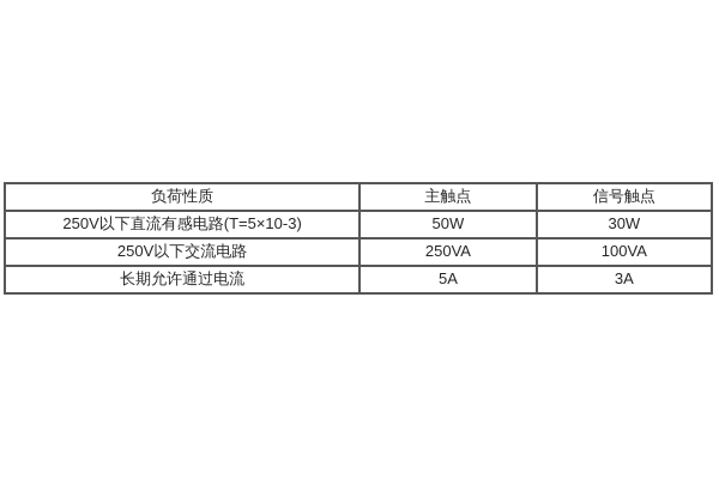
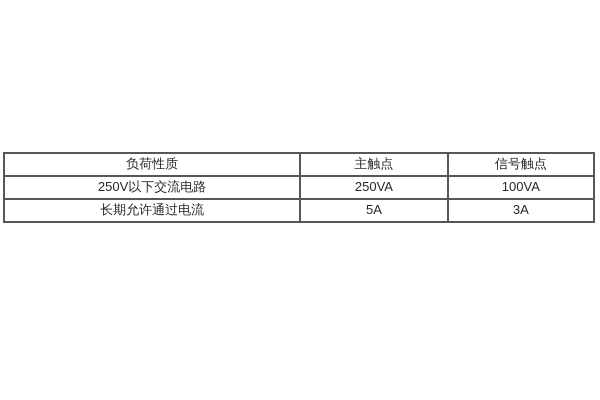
  负荷性质	主触点	信号触点
- 250V以下直流有感电路(T=5×10-3)	50W	30W
  250V以下交流电路	250VA	100VA
  长期允许通过电流	5A	3A
